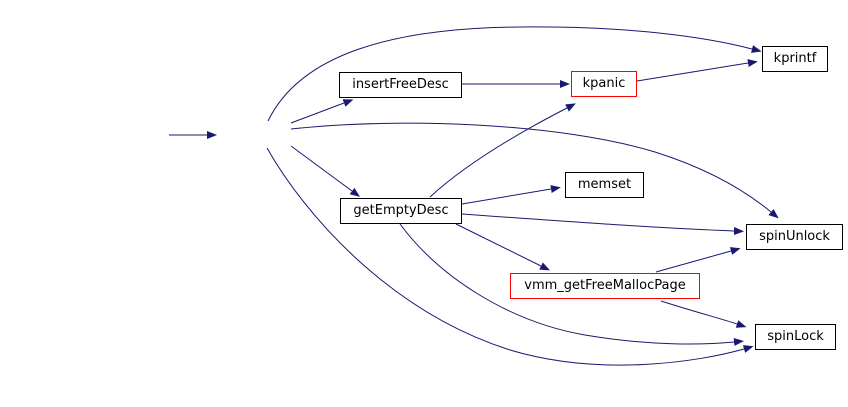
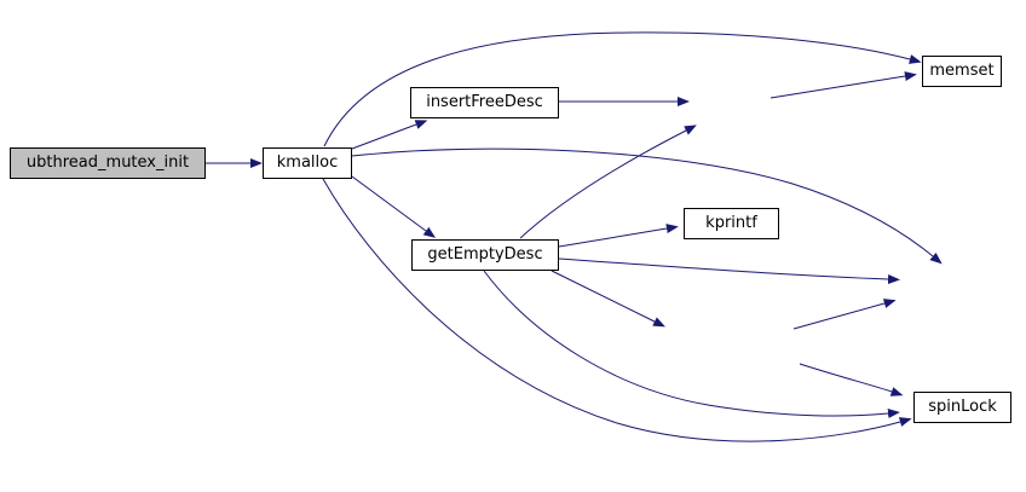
+ ubthread_mutex_init
+ kmalloc
  insertFreeDesc
- kpanic
- kprintf
+ memset
  getEmptyDesc
- memset
+ kprintf
- spinUnlock
- vmm_getFreeMallocPage
  spinLock
